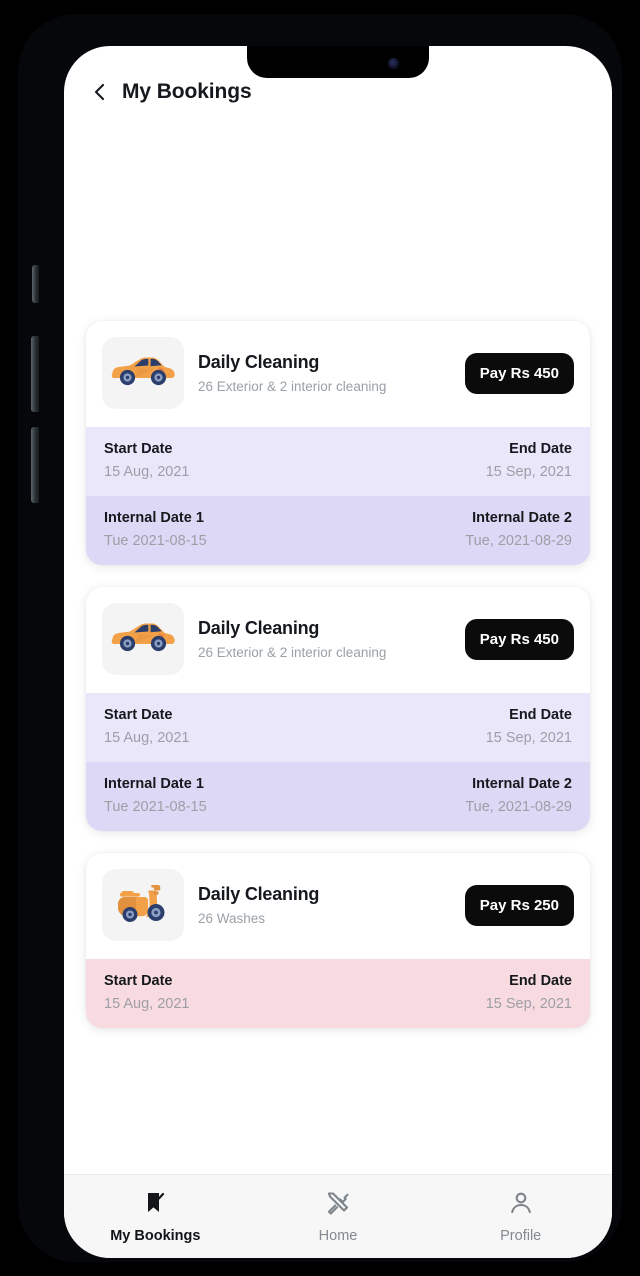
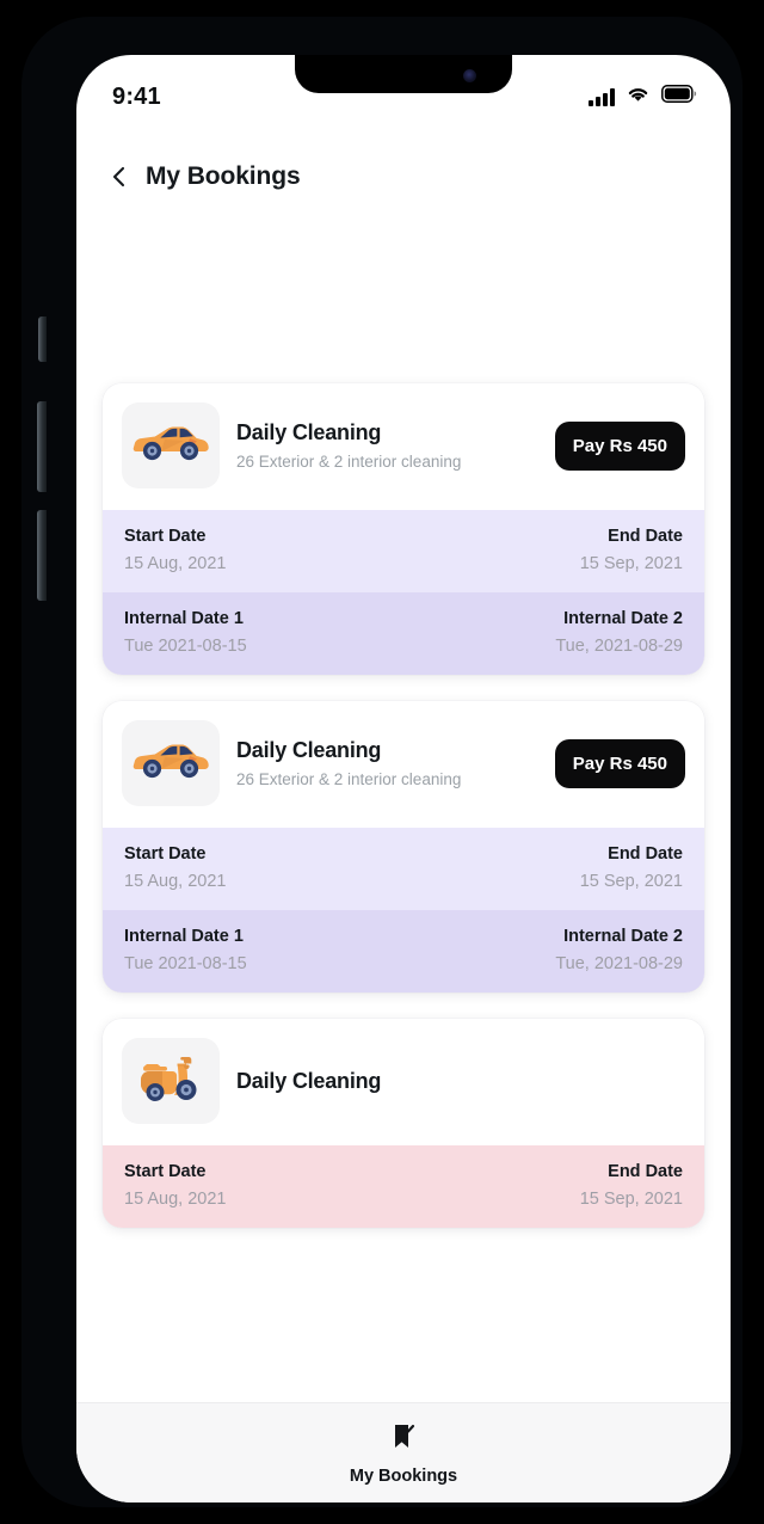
+ 9:41
  My Bookings
  Daily Cleaning
  26 Exterior & 2 interior cleaning
  Pay Rs 450
  Start Date
  15 Aug, 2021
  End Date
  15 Sep, 2021
  Internal Date 1
  Tue 2021-08-15
  Internal Date 2
  Tue, 2021-08-29
  Daily Cleaning
  26 Exterior & 2 interior cleaning
  Pay Rs 450
  Start Date
  15 Aug, 2021
  End Date
  15 Sep, 2021
  Internal Date 1
  Tue 2021-08-15
  Internal Date 2
  Tue, 2021-08-29
  Daily Cleaning
- 26 Washes
- Pay Rs 250
  Start Date
  15 Aug, 2021
  End Date
  15 Sep, 2021
  My Bookings
- Home
- Profile
